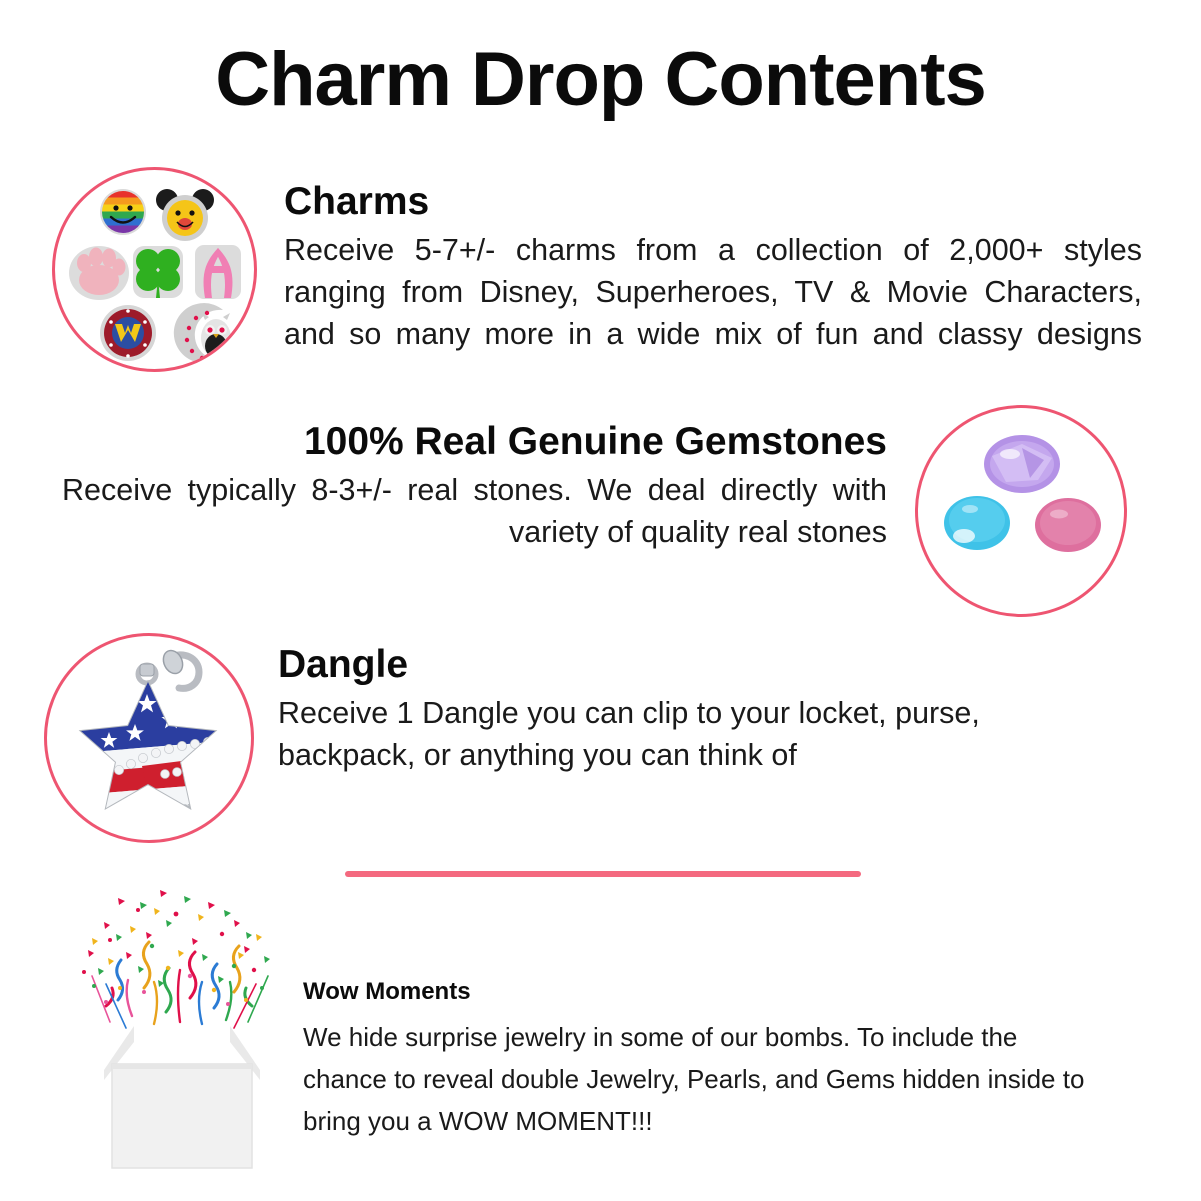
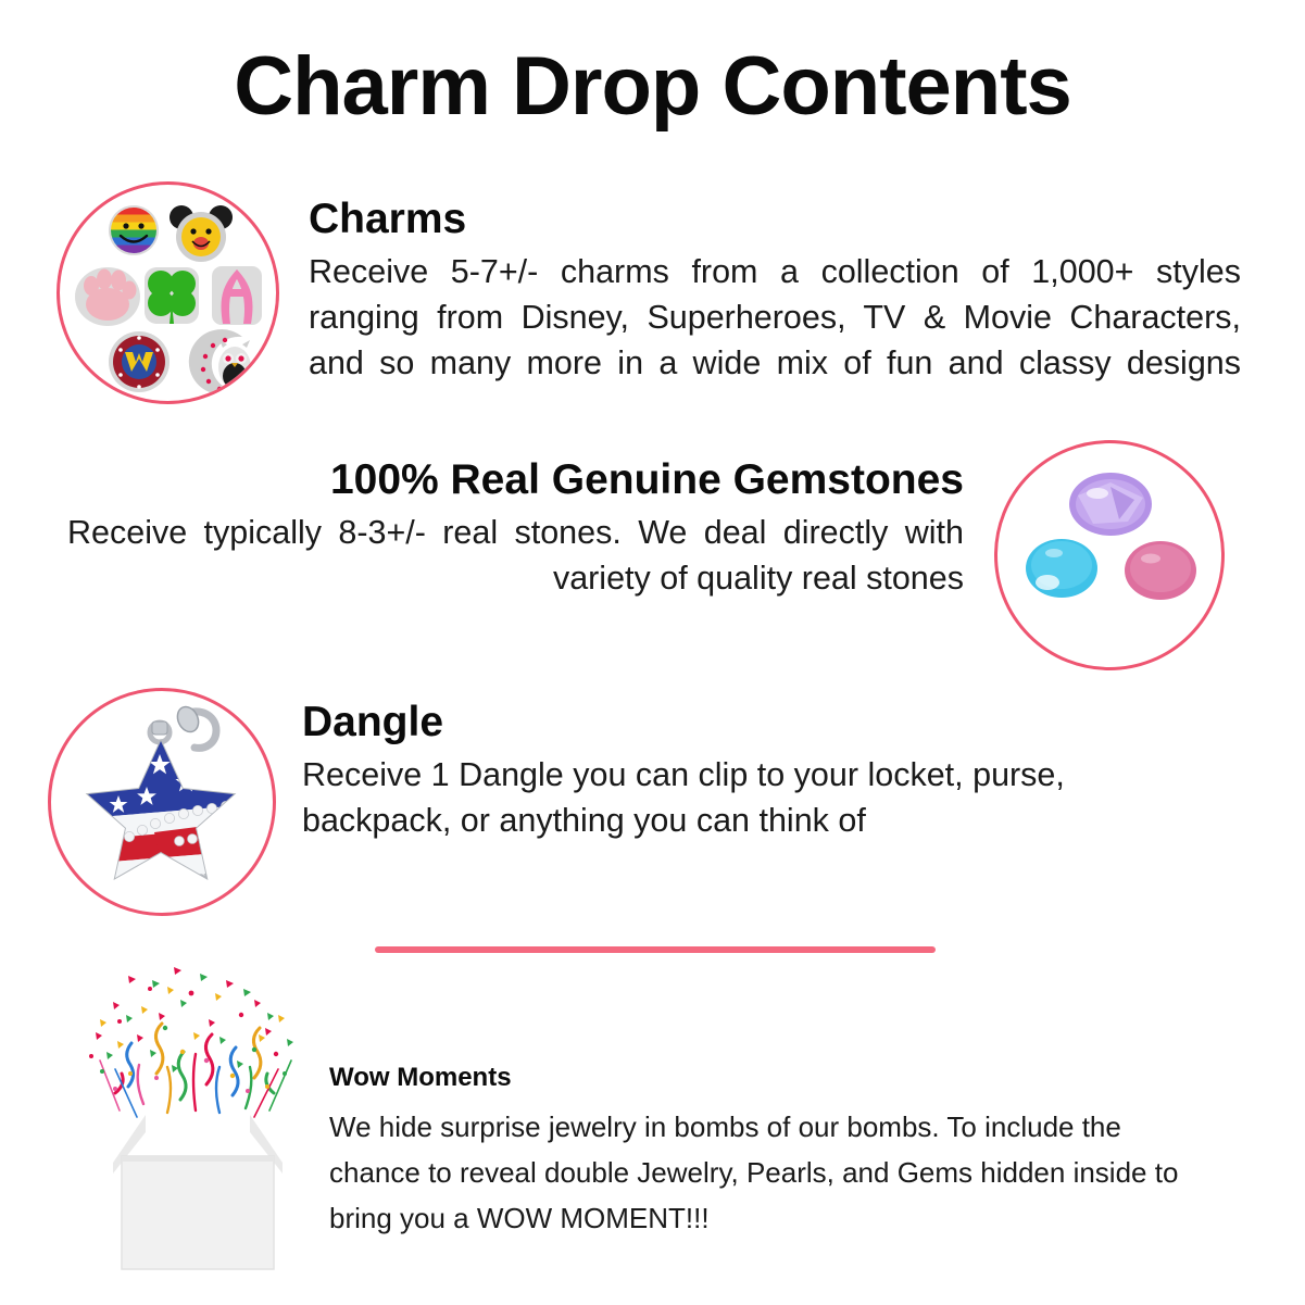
  Charm Drop Contents
  Charms
- Receive 5-7+/- charms from a collection of 2,000+ styles ranging from Disney, Superheroes, TV & Movie Characters, and so many more in a wide mix of fun and classy designs
+ Receive 5-7+/- charms from a collection of 1,000+ styles ranging from Disney, Superheroes, TV & Movie Characters, and so many more in a wide mix of fun and classy designs
  100% Real Genuine Gemstones
  Receive typically 8-3+/- real stones. We deal directly with
  variety of quality real stones
  Dangle
  Receive 1 Dangle you can clip to your locket, purse, backpack, or anything you can think of
  Wow Moments
- We hide surprise jewelry in some of our bombs. To include the chance to reveal double Jewelry, Pearls, and Gems hidden inside to bring you a WOW MOMENT!!!
+ We hide surprise jewelry in bombs of our bombs. To include the chance to reveal double Jewelry, Pearls, and Gems hidden inside to bring you a WOW MOMENT!!!
